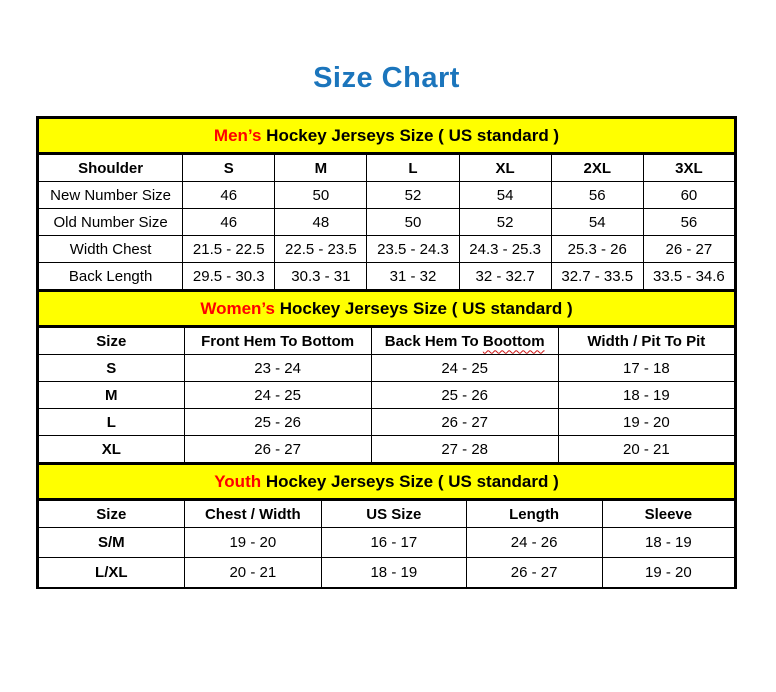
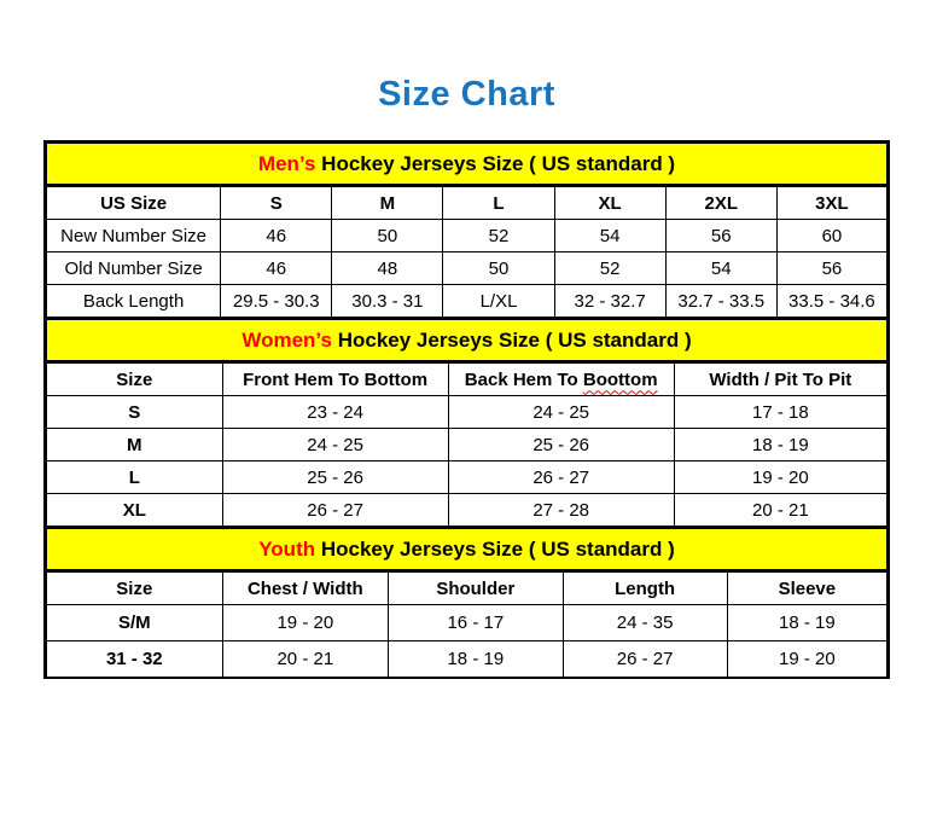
  Size Chart
  Men’s Hockey Jerseys Size ( US standard )
- Shoulder	S	M	L	XL	2XL	3XL
+ US Size	S	M	L	XL	2XL	3XL
  New Number Size	46	50	52	54	56	60
  Old Number Size	46	48	50	52	54	56
- Width Chest	21.5 - 22.5	22.5 - 23.5	23.5 - 24.3	24.3 - 25.3	25.3 - 26	26 - 27
- Back Length	29.5 - 30.3	30.3 - 31	31 - 32	32 - 32.7	32.7 - 33.5	33.5 - 34.6
+ Back Length	29.5 - 30.3	30.3 - 31	L/XL	32 - 32.7	32.7 - 33.5	33.5 - 34.6
  Women’s Hockey Jerseys Size ( US standard )
  Size	Front Hem To Bottom	Back Hem To Boottom	Width / Pit To Pit
  S	23 - 24	24 - 25	17 - 18
  M	24 - 25	25 - 26	18 - 19
  L	25 - 26	26 - 27	19 - 20
  XL	26 - 27	27 - 28	20 - 21
  Youth Hockey Jerseys Size ( US standard )
- Size	Chest / Width	US Size	Length	Sleeve
+ Size	Chest / Width	Shoulder	Length	Sleeve
- S/M	19 - 20	16 - 17	24 - 26	18 - 19
+ S/M	19 - 20	16 - 17	24 - 35	18 - 19
- L/XL	20 - 21	18 - 19	26 - 27	19 - 20
+ 31 - 32	20 - 21	18 - 19	26 - 27	19 - 20
